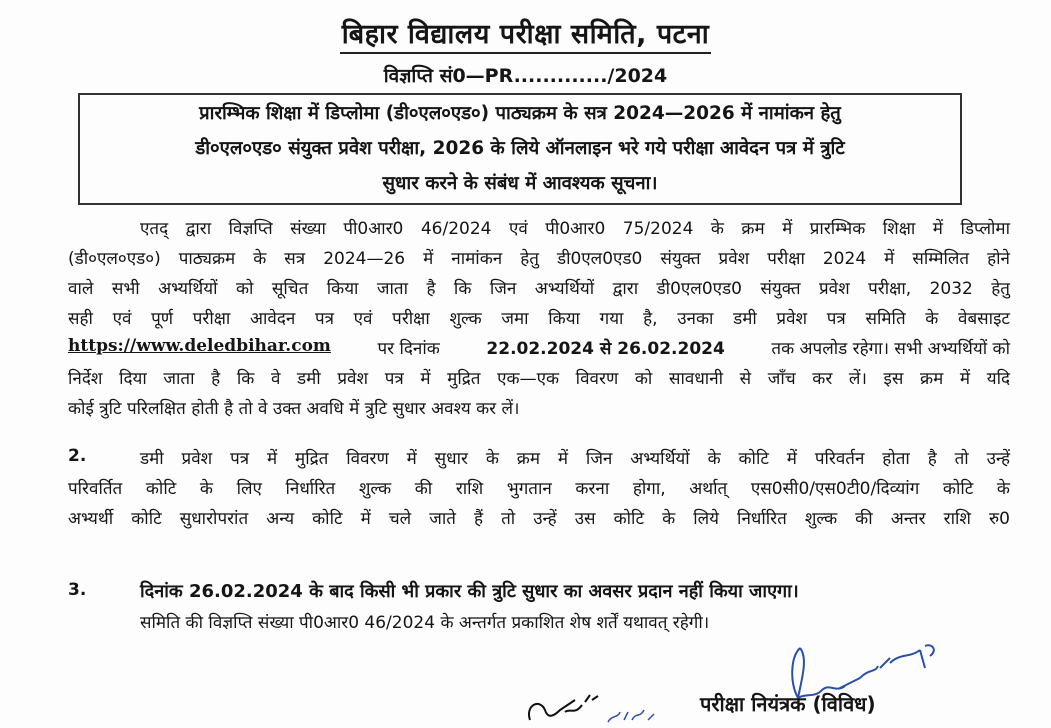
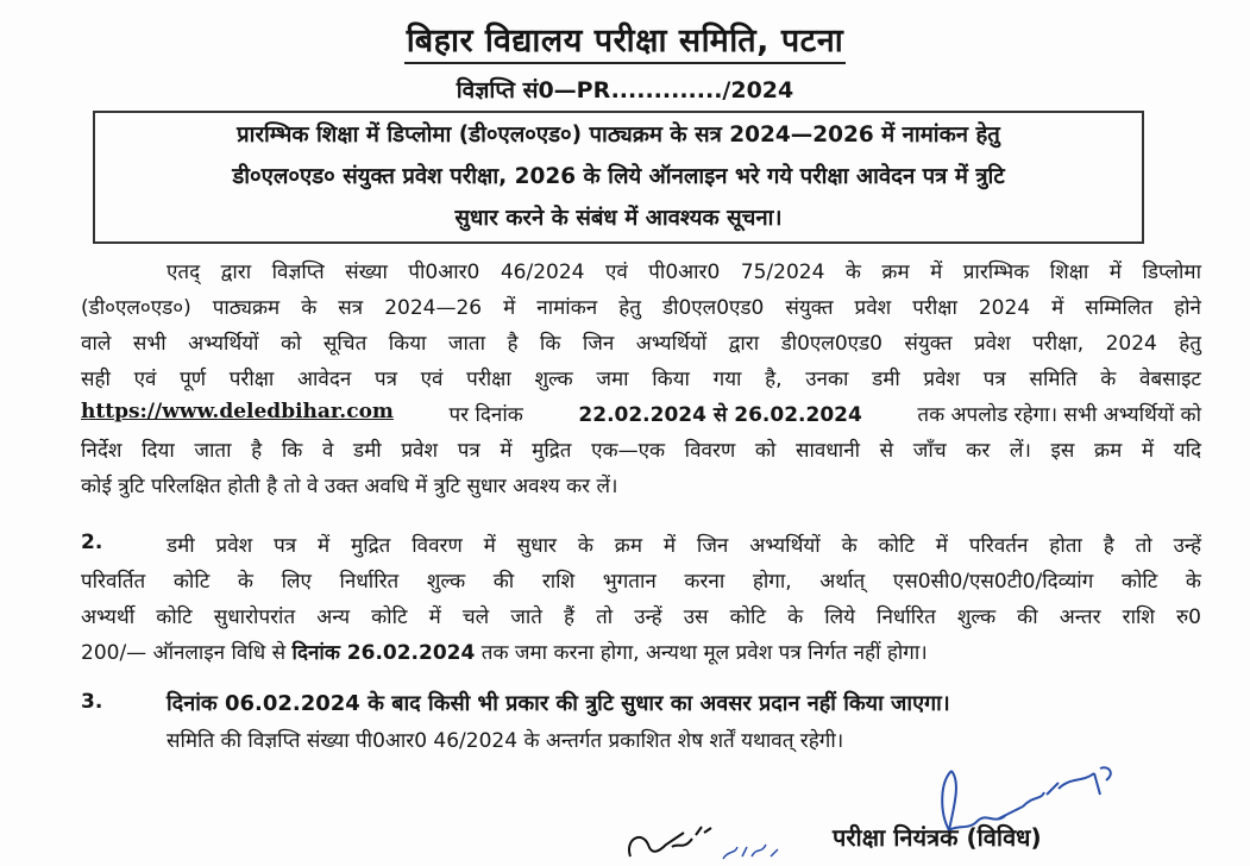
  बिहार विद्यालय परीक्षा समिति, पटना
  विज्ञप्ति सं0—PR............./2024
  प्रारम्भिक शिक्षा में डिप्लोमा (डी०एल०एड०) पाठ्यक्रम के सत्र 2024—2026 में नामांकन हेतु
  डी०एल०एड० संयुक्त प्रवेश परीक्षा, 2026 के लिये ऑनलाइन भरे गये परीक्षा आवेदन पत्र में त्रुटि
  सुधार करने के संबंध में आवश्यक सूचना।
  एतद् द्वारा विज्ञप्ति संख्या पी0आर0 46/2024 एवं पी0आर0 75/2024 के क्रम में प्रारम्भिक शिक्षा में डिप्लोमा
  (डी०एल०एड०) पाठ्यक्रम के सत्र 2024—26 में नामांकन हेतु डी0एल0एड0 संयुक्त प्रवेश परीक्षा 2024 में सम्मिलित होने
- वाले सभी अभ्यर्थियों को सूचित किया जाता है कि जिन अभ्यर्थियों द्वारा डी0एल0एड0 संयुक्त प्रवेश परीक्षा, 2032 हेतु
+ वाले सभी अभ्यर्थियों को सूचित किया जाता है कि जिन अभ्यर्थियों द्वारा डी0एल0एड0 संयुक्त प्रवेश परीक्षा, 2024 हेतु
  सही एवं पूर्ण परीक्षा आवेदन पत्र एवं परीक्षा शुल्क जमा किया गया है, उनका डमी प्रवेश पत्र समिति के वेबसाइट
  https://www.deledbihar.com
  पर दिनांक
  22.02.2024 से 26.02.2024
  तक अपलोड रहेगा। सभी अभ्यर्थियों को
  निर्देश दिया जाता है कि वे डमी प्रवेश पत्र में मुद्रित एक—एक विवरण को सावधानी से जाँच कर लें। इस क्रम में यदि
  कोई त्रुटि परिलक्षित होती है तो वे उक्त अवधि में त्रुटि सुधार अवश्य कर लें।
  2.
  डमी प्रवेश पत्र में मुद्रित विवरण में सुधार के क्रम में जिन अभ्यर्थियों के कोटि में परिवर्तन होता है तो उन्हें
  परिवर्तित कोटि के लिए निर्धारित शुल्क की राशि भुगतान करना होगा, अर्थात् एस0सी0/एस0टी0/दिव्यांग कोटि के
  अभ्यर्थी कोटि सुधारोपरांत अन्य कोटि में चले जाते हैं तो उन्हें उस कोटि के लिये निर्धारित शुल्क की अन्तर राशि रु0
+ 200/— ऑनलाइन विधि से दिनांक 26.02.2024 तक जमा करना होगा, अन्यथा मूल प्रवेश पत्र निर्गत नहीं होगा।
  3.
- दिनांक 26.02.2024 के बाद किसी भी प्रकार की त्रुटि सुधार का अवसर प्रदान नहीं किया जाएगा।
+ दिनांक 06.02.2024 के बाद किसी भी प्रकार की त्रुटि सुधार का अवसर प्रदान नहीं किया जाएगा।
  समिति की विज्ञप्ति संख्या पी0आर0 46/2024 के अन्तर्गत प्रकाशित शेष शर्तें यथावत् रहेगी।
  परीक्षा नियंत्रक (विविध)
